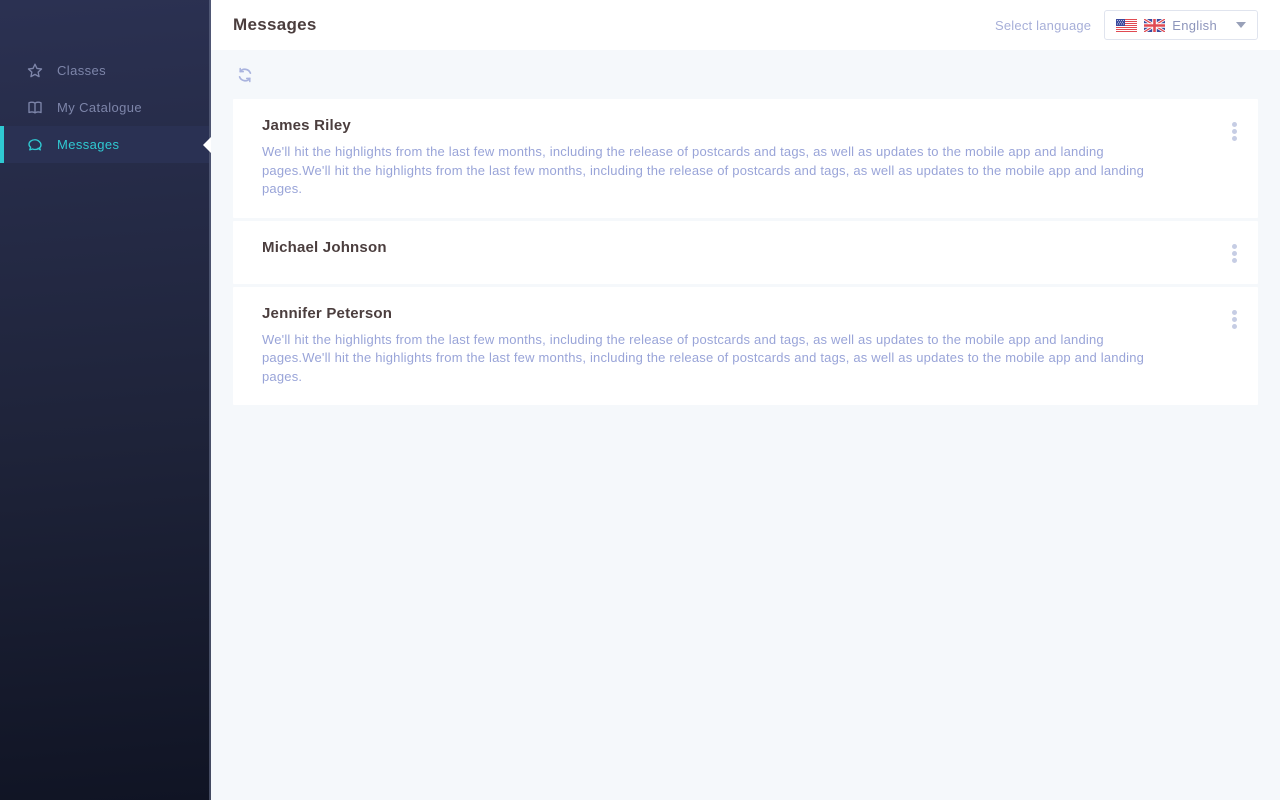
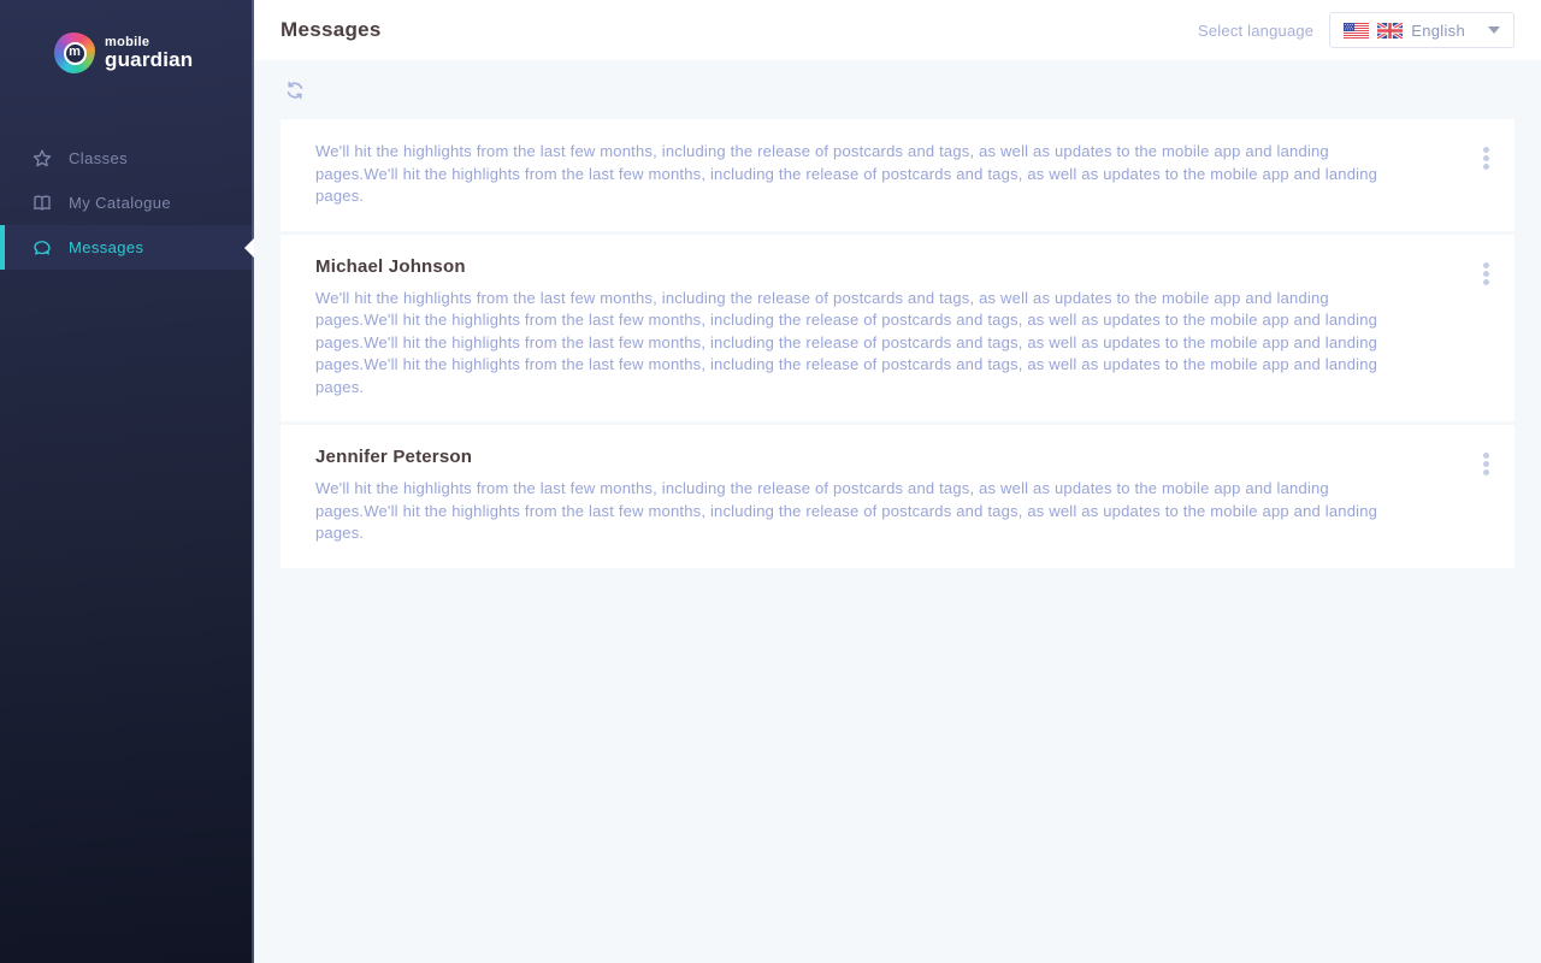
+ m
+ mobile
+ guardian
  Classes
  My Catalogue
  Messages
  Messages
  Select language
  English
- James Riley
  We'll hit the highlights from the last few months, including the release of postcards and tags, as well as updates to the mobile app and landing pages.We'll hit the highlights from the last few months, including the release of postcards and tags, as well as updates to the mobile app and landing pages.
  Michael Johnson
+ We'll hit the highlights from the last few months, including the release of postcards and tags, as well as updates to the mobile app and landing pages.We'll hit the highlights from the last few months, including the release of postcards and tags, as well as updates to the mobile app and landing pages.We'll hit the highlights from the last few months, including the release of postcards and tags, as well as updates to the mobile app and landing pages.We'll hit the highlights from the last few months, including the release of postcards and tags, as well as updates to the mobile app and landing pages.
  Jennifer Peterson
  We'll hit the highlights from the last few months, including the release of postcards and tags, as well as updates to the mobile app and landing pages.We'll hit the highlights from the last few months, including the release of postcards and tags, as well as updates to the mobile app and landing pages.
